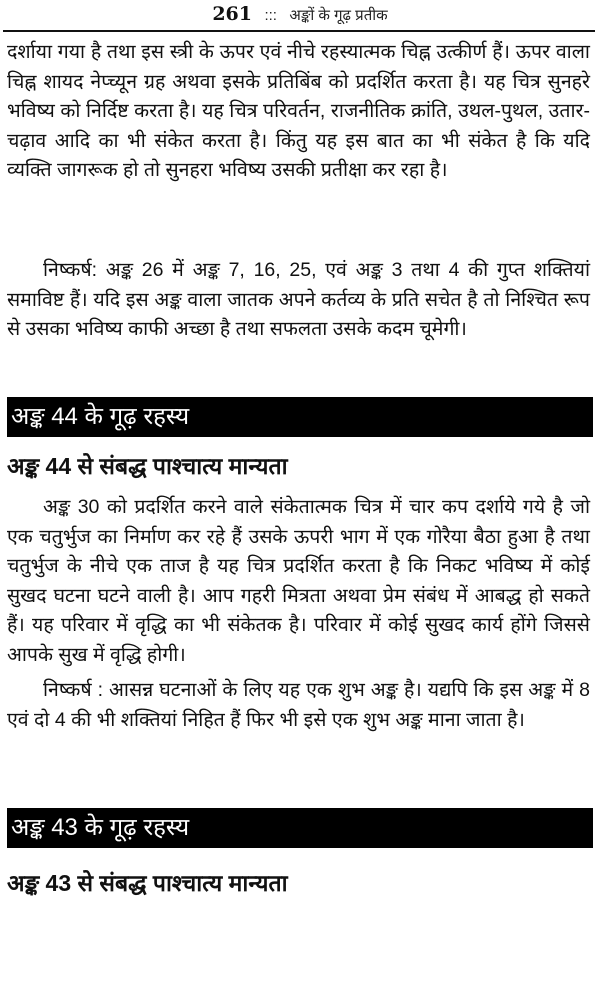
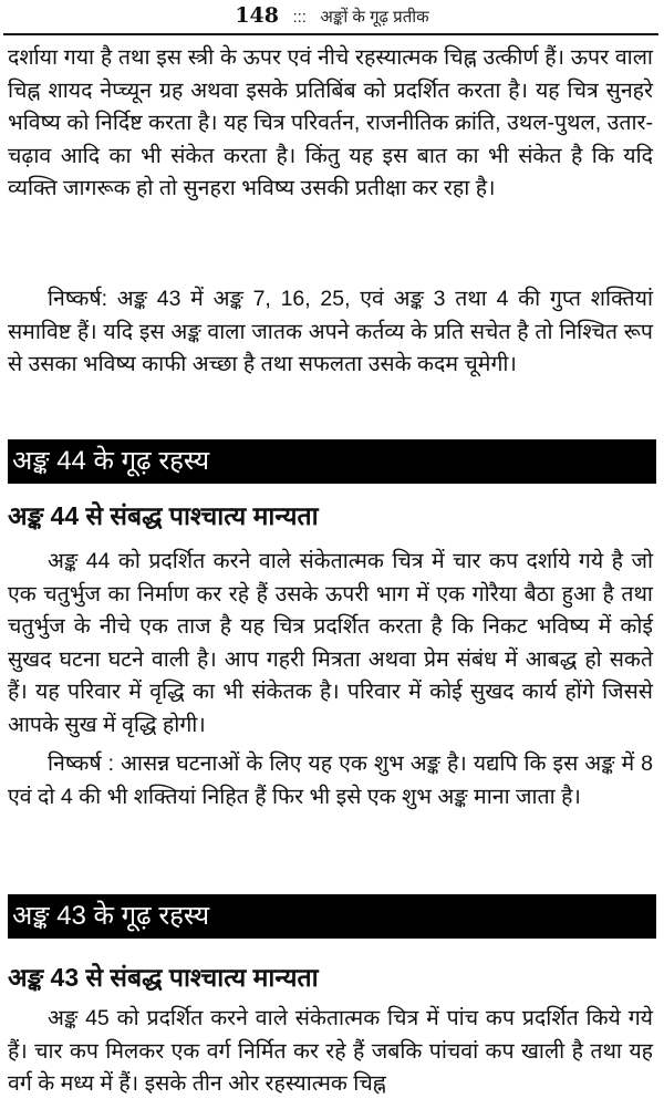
- 261 ::: अङ्कों के गूढ़ प्रतीक
+ 148 ::: अङ्कों के गूढ़ प्रतीक
  दर्शाया गया है तथा इस स्त्री के ऊपर एवं नीचे रहस्यात्मक चिह्न उत्कीर्ण हैं। ऊपर वाला चिह्न शायद नेप्च्यून ग्रह अथवा इसके प्रतिबिंब को प्रदर्शित करता है। यह चित्र सुनहरे भविष्य को निर्दिष्ट करता है। यह चित्र परिवर्तन, राजनीतिक क्रांति, उथल-पुथल, उतार-चढ़ाव आदि का भी संकेत करता है। किंतु यह इस बात का भी संकेत है कि यदि व्यक्ति जागरूक हो तो सुनहरा भविष्य उसकी प्रतीक्षा कर रहा है।
- निष्कर्ष: अङ्क 26 में अङ्क 7, 16, 25, एवं अङ्क 3 तथा 4 की गुप्त शक्तियां समाविष्ट हैं। यदि इस अङ्क वाला जातक अपने कर्तव्य के प्रति सचेत है तो निश्चित रूप से उसका भविष्य काफी अच्छा है तथा सफलता उसके कदम चूमेगी।
+ निष्कर्ष: अङ्क 43 में अङ्क 7, 16, 25, एवं अङ्क 3 तथा 4 की गुप्त शक्तियां समाविष्ट हैं। यदि इस अङ्क वाला जातक अपने कर्तव्य के प्रति सचेत है तो निश्चित रूप से उसका भविष्य काफी अच्छा है तथा सफलता उसके कदम चूमेगी।
  अङ्क 44 के गूढ़ रहस्य
  अङ्क 44 से संबद्ध पाश्चात्य मान्यता
- अङ्क 30 को प्रदर्शित करने वाले संकेतात्मक चित्र में चार कप दर्शाये गये है जो एक चतुर्भुज का निर्माण कर रहे हैं उसके ऊपरी भाग में एक गोरैया बैठा हुआ है तथा चतुर्भुज के नीचे एक ताज है यह चित्र प्रदर्शित करता है कि निकट भविष्य में कोई सुखद घटना घटने वाली है। आप गहरी मित्रता अथवा प्रेम संबंध में आबद्ध हो सकते हैं। यह परिवार में वृद्धि का भी संकेतक है। परिवार में कोई सुखद कार्य होंगे जिससे आपके सुख में वृद्धि होगी।
+ अङ्क 44 को प्रदर्शित करने वाले संकेतात्मक चित्र में चार कप दर्शाये गये है जो एक चतुर्भुज का निर्माण कर रहे हैं उसके ऊपरी भाग में एक गोरैया बैठा हुआ है तथा चतुर्भुज के नीचे एक ताज है यह चित्र प्रदर्शित करता है कि निकट भविष्य में कोई सुखद घटना घटने वाली है। आप गहरी मित्रता अथवा प्रेम संबंध में आबद्ध हो सकते हैं। यह परिवार में वृद्धि का भी संकेतक है। परिवार में कोई सुखद कार्य होंगे जिससे आपके सुख में वृद्धि होगी।
  निष्कर्ष : आसन्न घटनाओं के लिए यह एक शुभ अङ्क है। यद्यपि कि इस अङ्क में 8 एवं दो 4 की भी शक्तियां निहित हैं फिर भी इसे एक शुभ अङ्क माना जाता है।
  अङ्क 43 के गूढ़ रहस्य
  अङ्क 43 से संबद्ध पाश्चात्य मान्यता
+ अङ्क 45 को प्रदर्शित करने वाले संकेतात्मक चित्र में पांच कप प्रदर्शित किये गये हैं। चार कप मिलकर एक वर्ग निर्मित कर रहे हैं जबकि पांचवां कप खाली है तथा यह वर्ग के मध्य में हैं। इसके तीन ओर रहस्यात्मक चिह्न
